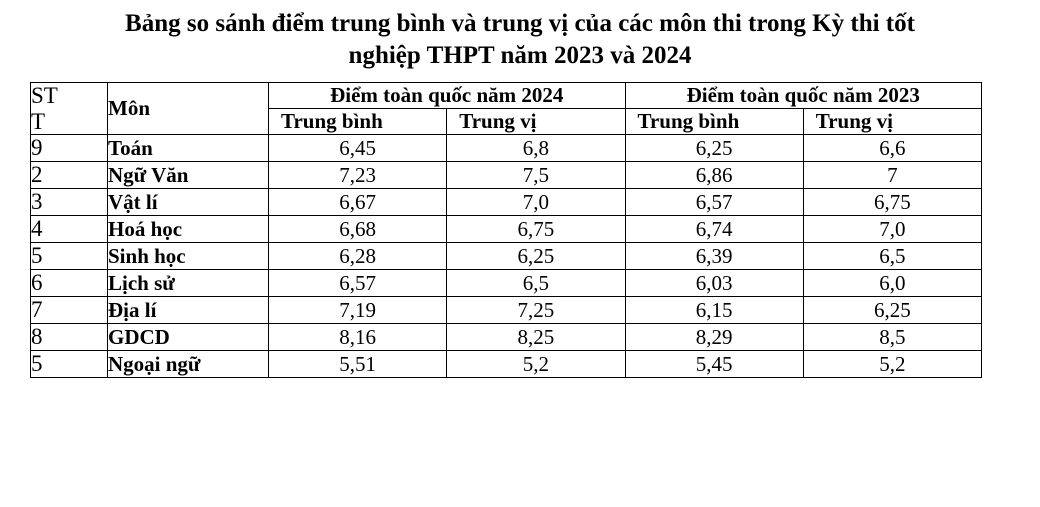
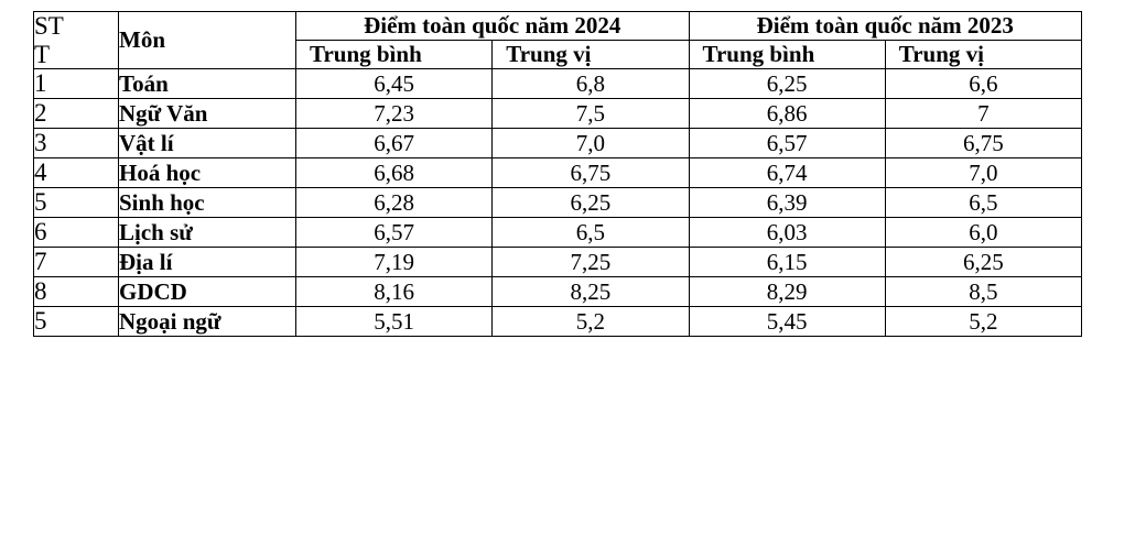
- Bảng so sánh điểm trung bình và trung vị của các môn thi trong Kỳ thi tốt
- nghiệp THPT năm 2023 và 2024
  ST T	Môn	Điểm toàn quốc năm 2024	Điểm toàn quốc năm 2023
  Trung bình	Trung vị	Trung bình	Trung vị
- 9	Toán	6,45	6,8	6,25	6,6
+ 1	Toán	6,45	6,8	6,25	6,6
  2	Ngữ Văn	7,23	7,5	6,86	7
  3	Vật lí	6,67	7,0	6,57	6,75
  4	Hoá học	6,68	6,75	6,74	7,0
  5	Sinh học	6,28	6,25	6,39	6,5
  6	Lịch sử	6,57	6,5	6,03	6,0
  7	Địa lí	7,19	7,25	6,15	6,25
  8	GDCD	8,16	8,25	8,29	8,5
  5	Ngoại ngữ	5,51	5,2	5,45	5,2
